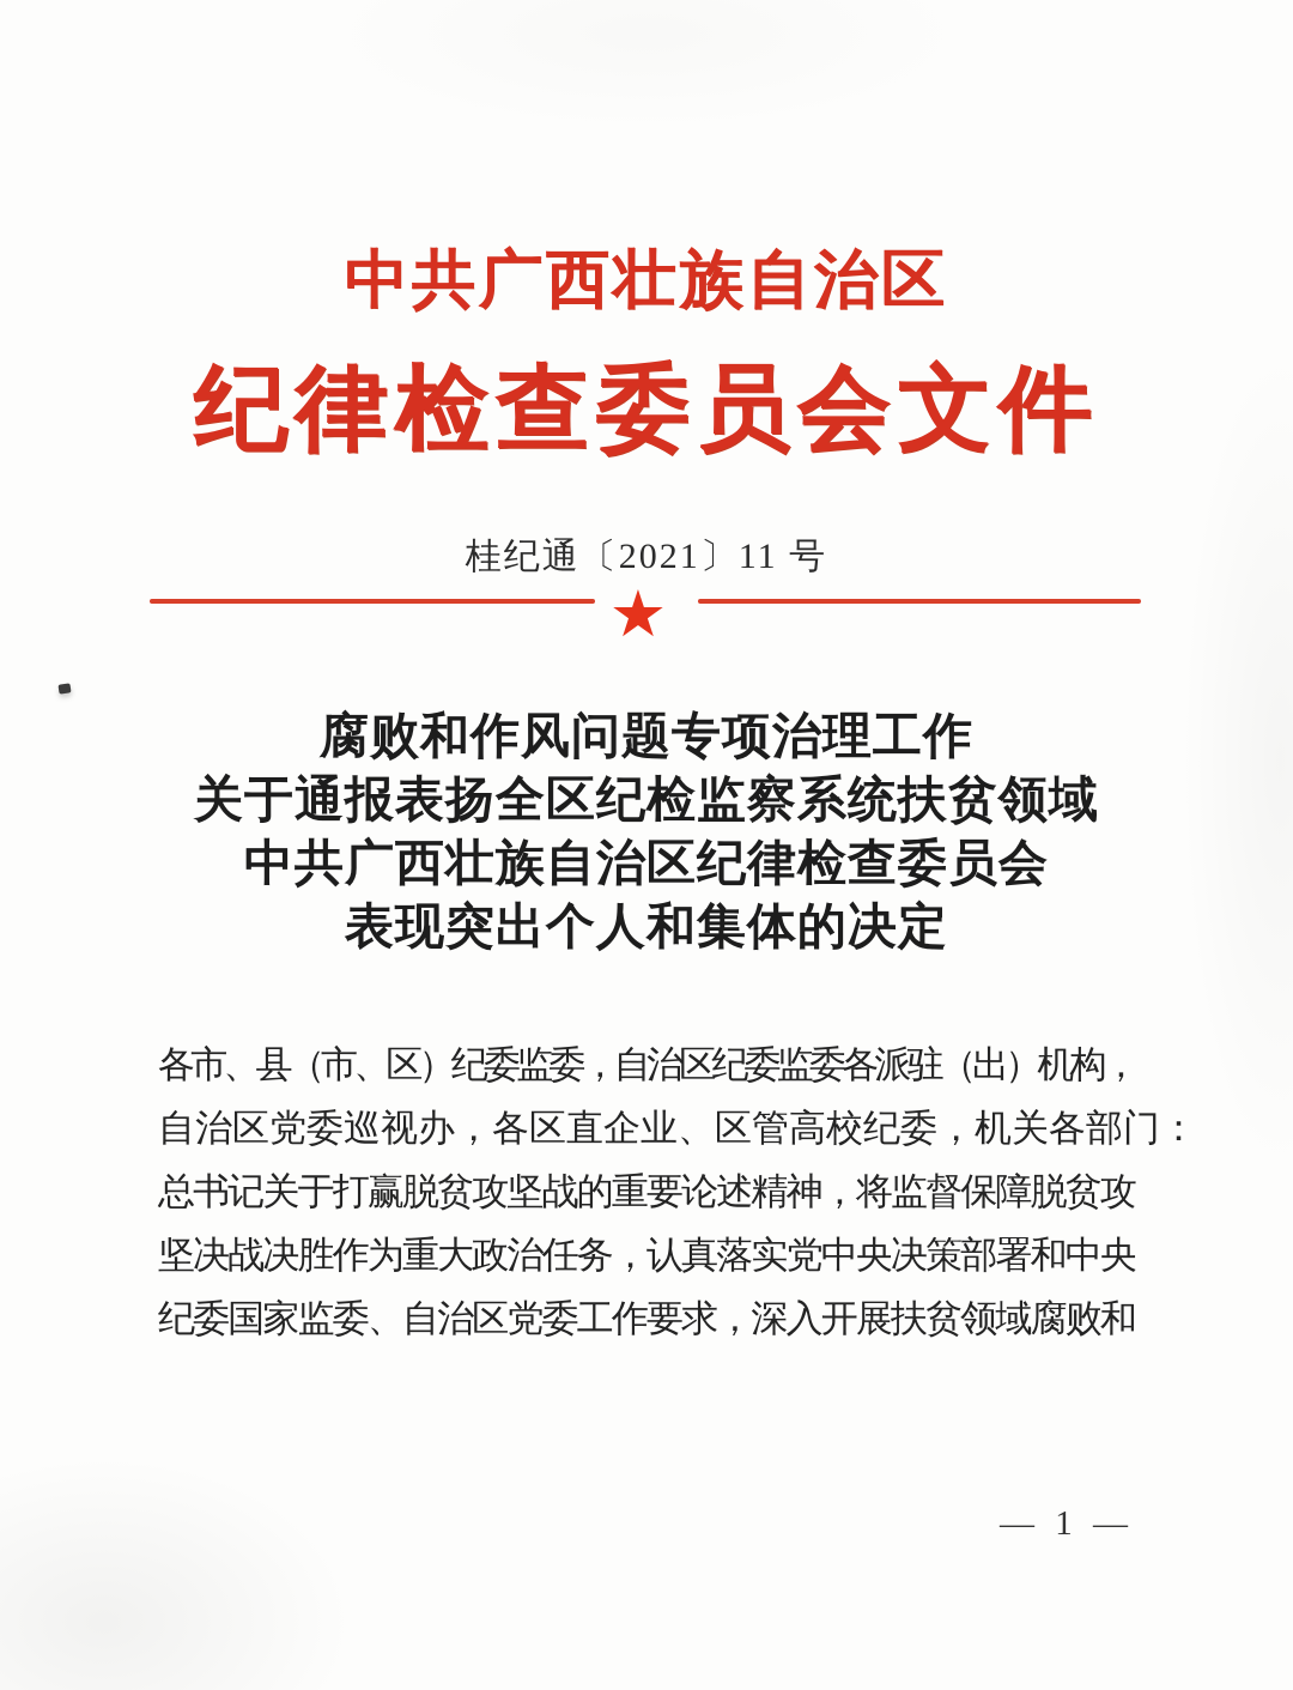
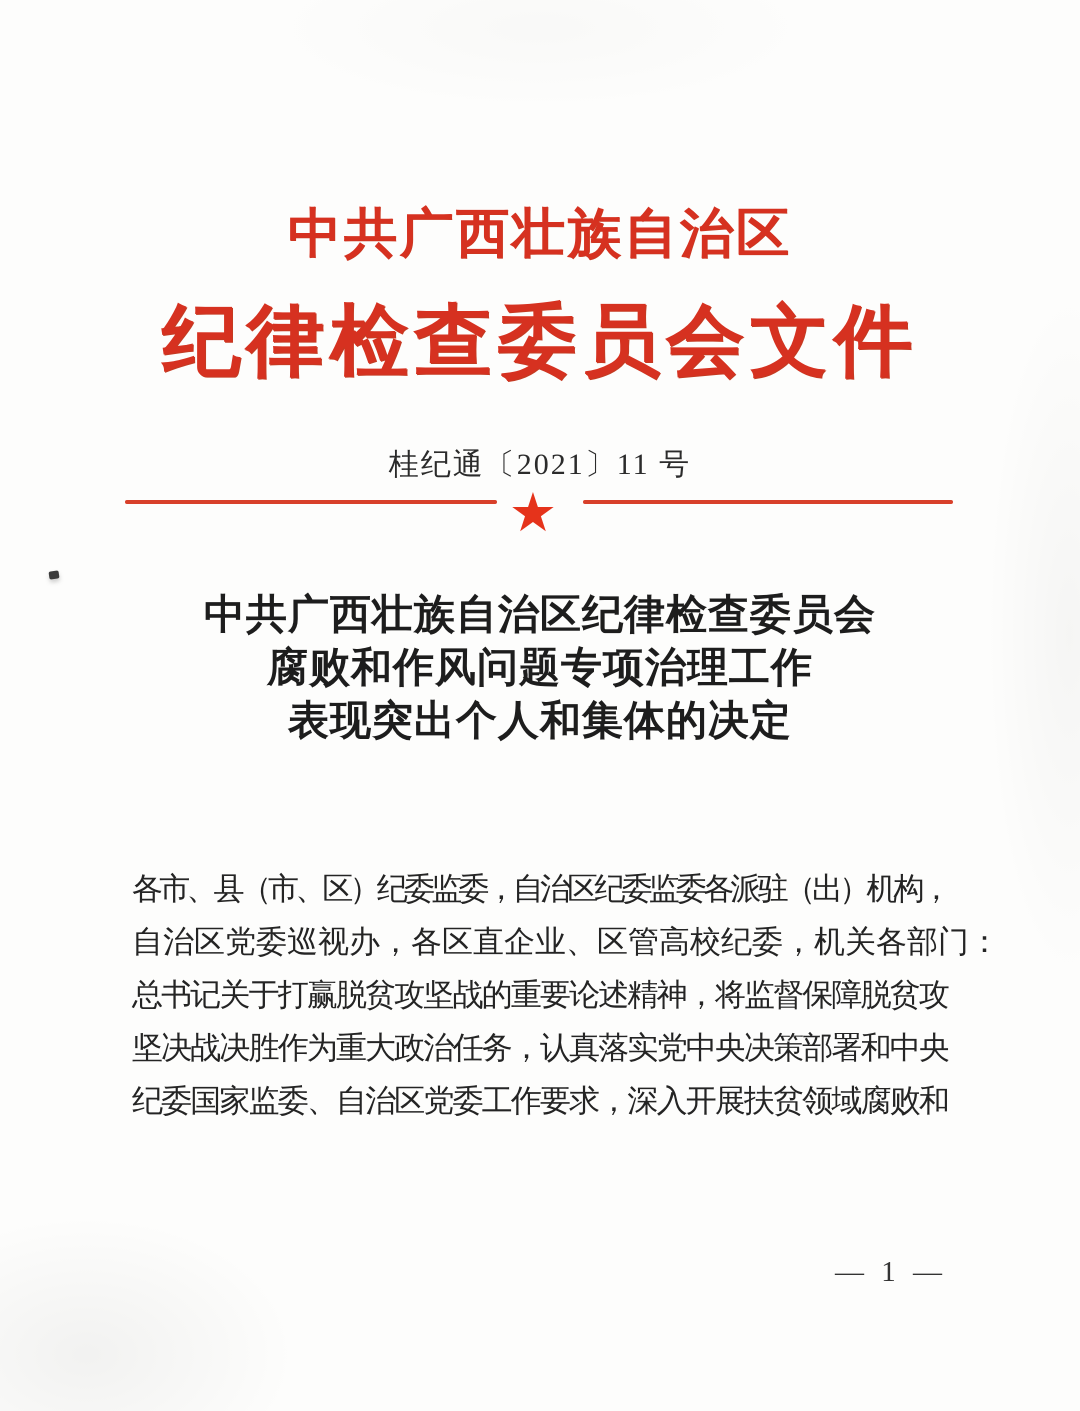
  中共广西壮族自治区
  纪律检查委员会文件
  桂纪通〔2021〕11 号
  ★
- 腐败和作风问题专项治理工作
+ 中共广西壮族自治区纪律检查委员会
- 关于通报表扬全区纪检监察系统扶贫领域
- 中共广西壮族自治区纪律检查委员会
+ 腐败和作风问题专项治理工作
  表现突出个人和集体的决定
  各市、县（市、区）纪委监委，自治区纪委监委各派驻（出）机构，
  自治区党委巡视办，各区直企业、区管高校纪委，机关各部门：
  总书记关于打赢脱贫攻坚战的重要论述精神，将监督保障脱贫攻
  坚决战决胜作为重大政治任务，认真落实党中央决策部署和中央
  纪委国家监委、自治区党委工作要求，深入开展扶贫领域腐败和
  — 1 —
